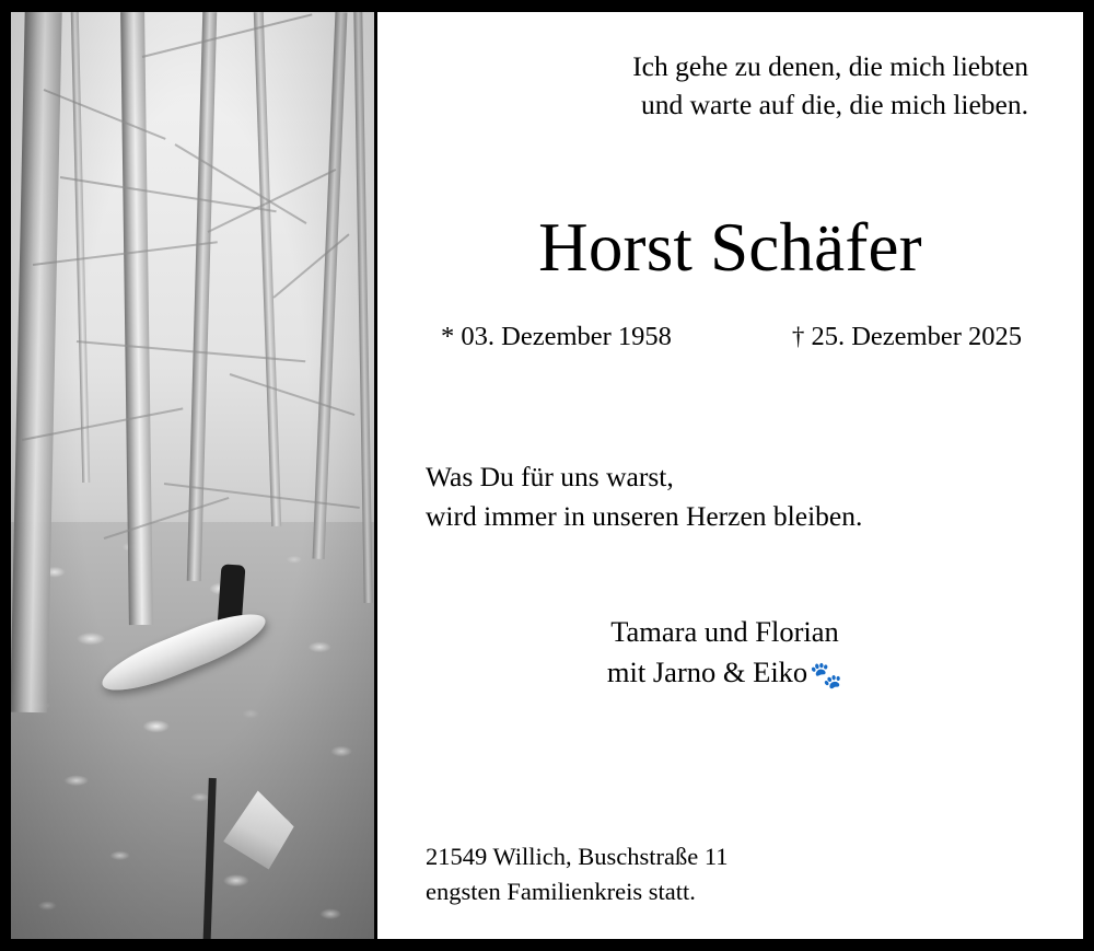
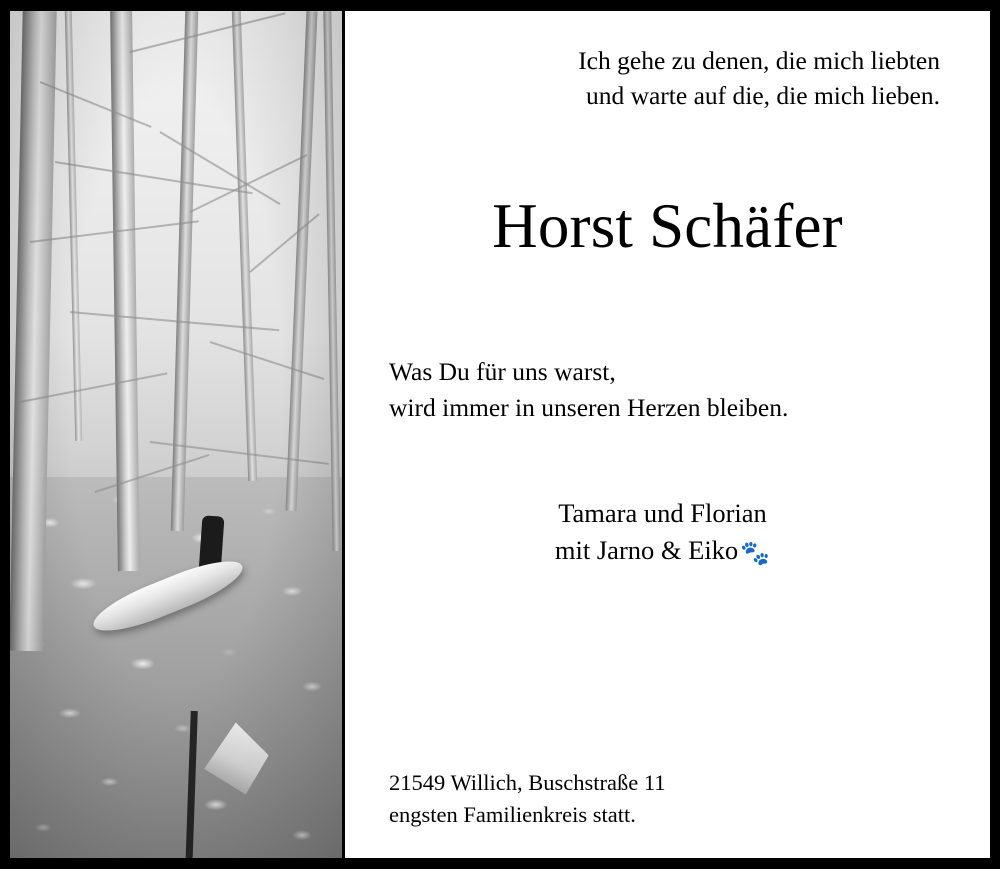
  Ich gehe zu denen, die mich liebten
  und warte auf die, die mich lieben.
  Horst Schäfer
- * 03. Dezember 1958
- † 25. Dezember 2025
  Was Du für uns warst,
  wird immer in unseren Herzen bleiben.
  Tamara und Florian
  mit Jarno & Eiko🐾
  21549 Willich, Buschstraße 11
  engsten Familienkreis statt.
